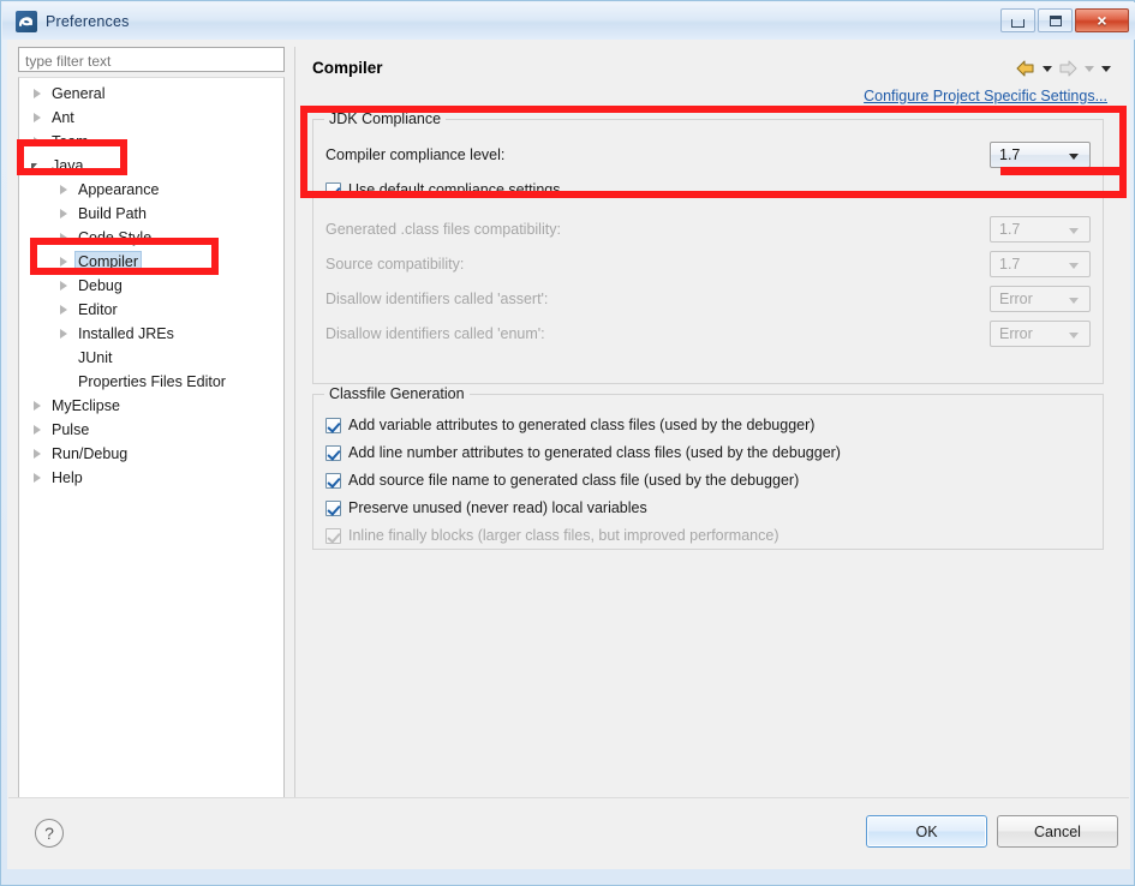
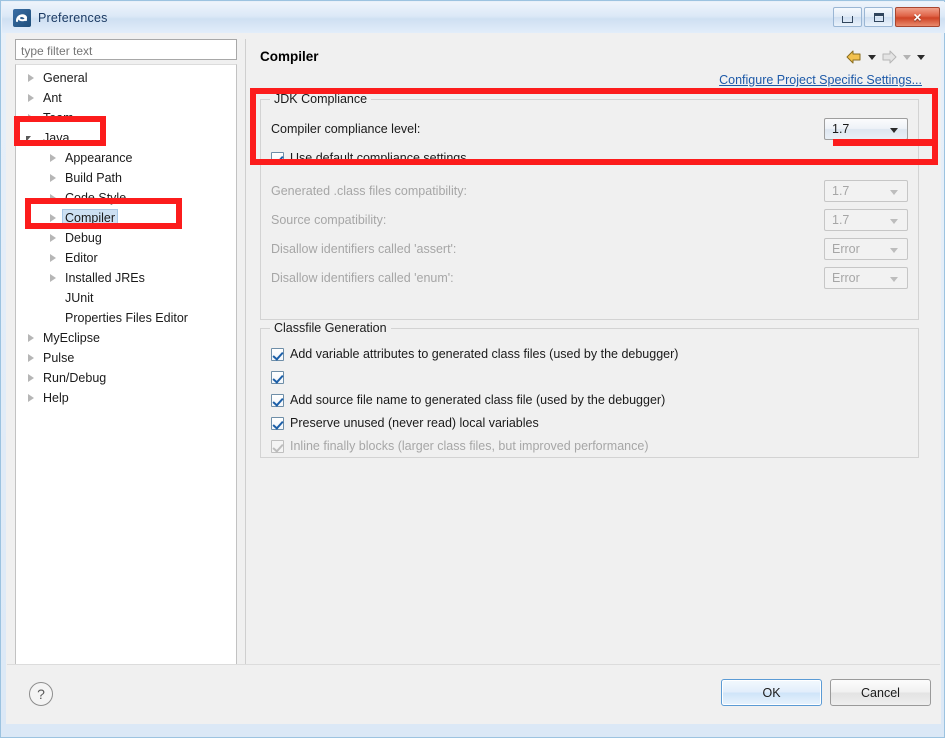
  Preferences
  ×
  type filter text
  General
  Ant
  Team
  Java
  Appearance
  Build Path
  Code Style
  Compiler
  Debug
  Editor
  Installed JREs
  JUnit
  Properties Files Editor
  MyEclipse
  Pulse
  Run/Debug
  Help
  Compiler
  Configure Project Specific Settings...
  JDK Compliance
  Compiler compliance level:
  1.7
  Use default compliance settings
  Generated .class files compatibility:
  1.7
  Source compatibility:
  1.7
  Disallow identifiers called 'assert':
  Error
  Disallow identifiers called 'enum':
  Error
  Classfile Generation
  Add variable attributes to generated class files (used by the debugger)
- Add line number attributes to generated class files (used by the debugger)
  Add source file name to generated class file (used by the debugger)
  Preserve unused (never read) local variables
  Inline finally blocks (larger class files, but improved performance)
  ?
  OK
  Cancel
